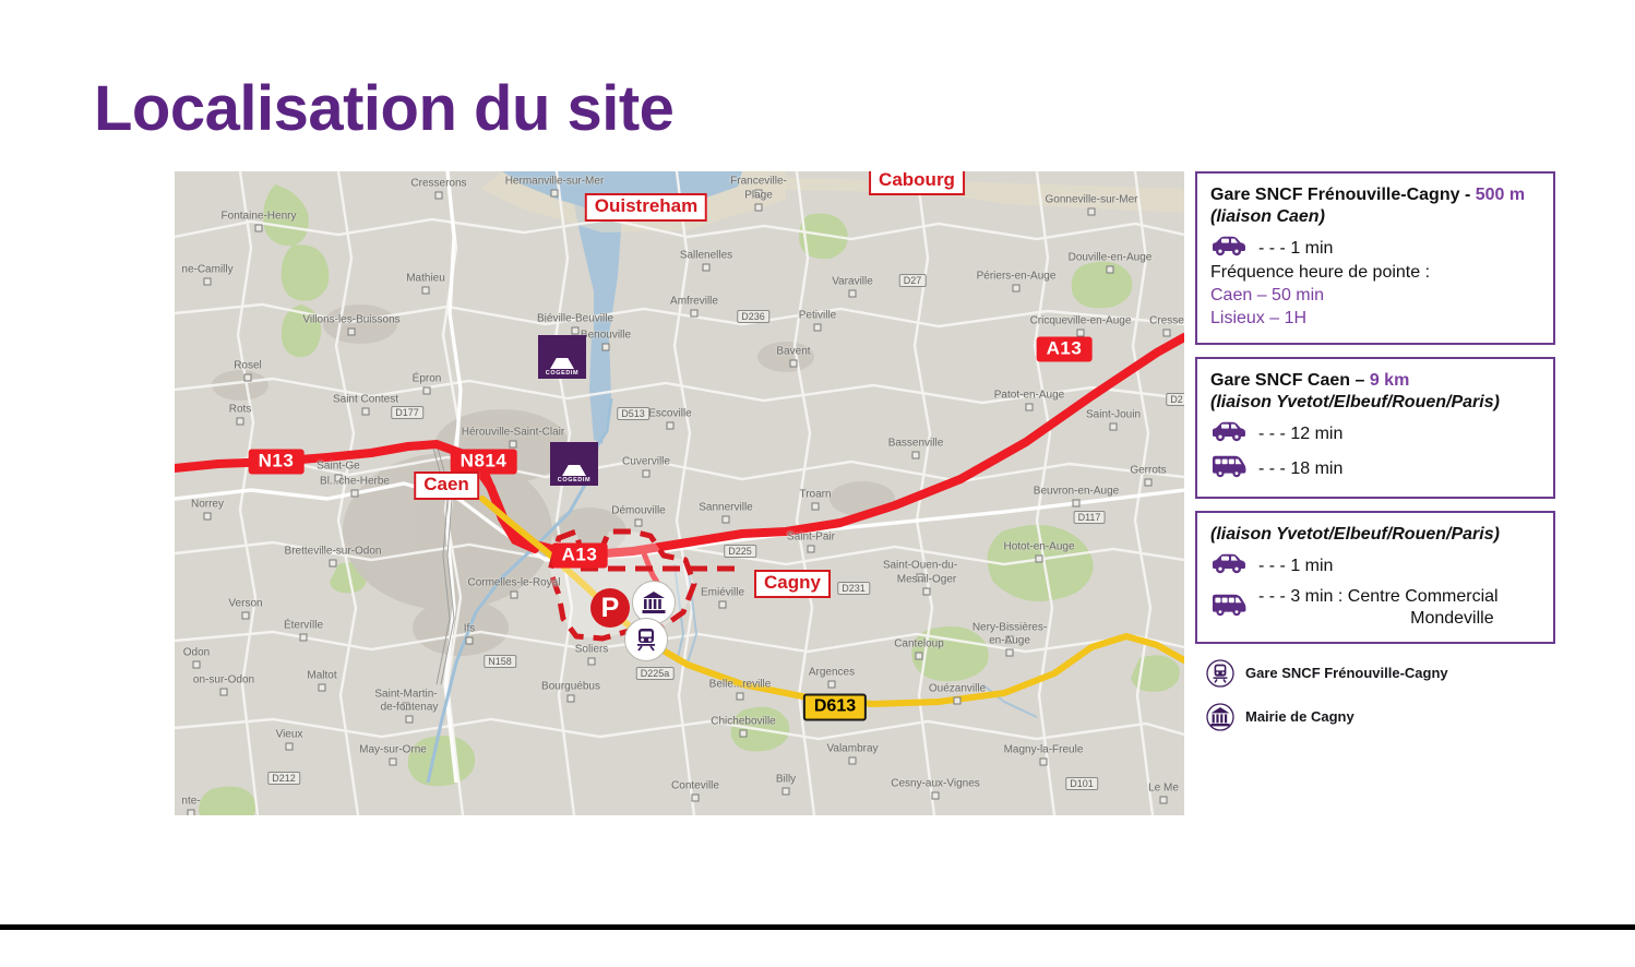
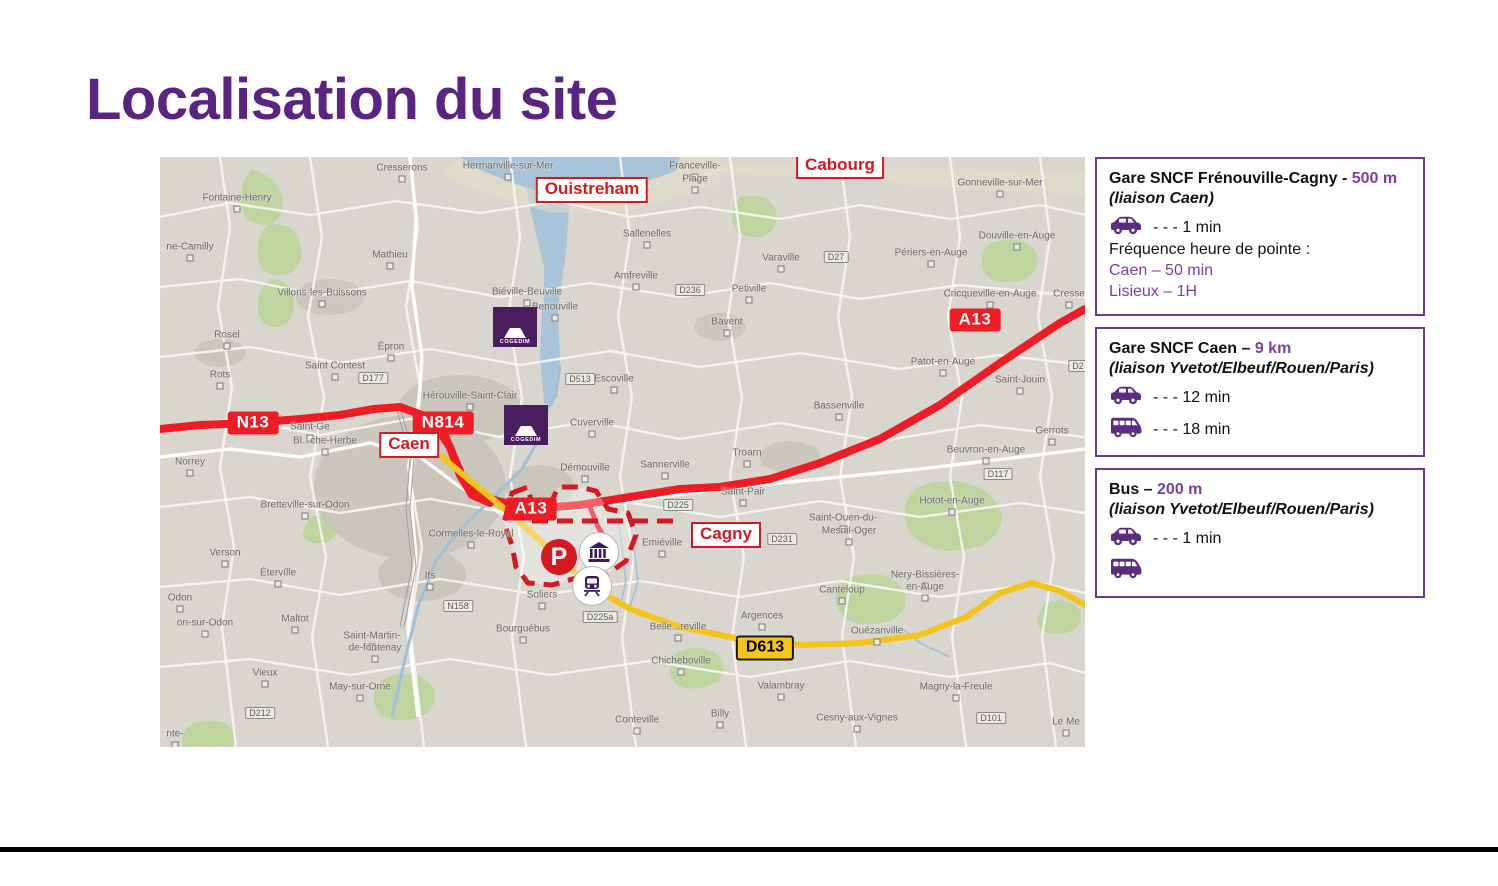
  Localisation du site
  Cresserons
  Hermanville-sur-Mer
  Franceville-
  Plage
  Gonneville-sur-Mer
  Fontaine-Henry
  Mathieu
  Sallenelles
  Douville-en-Auge
  ne-Camilly
  Amfreville
  Varaville
  Périers-en-Auge
  Villons-les-Buissons
  Biéville-Beuville
  Petiville
  Cricqueville-en-Auge
  Cresse
  enouville
  Rosel
  Épron
  Bavent
  Saint Contest
  Patot-en-Auge
  Rots
  Escoville
  Saint-Jouin
  Hérouville-Saint-Clair
  Bassenville
  Cuverville
  Gerrots
  Saint-Ge
  Bl...che-Herbe
  Beuvron-en-Auge
  Démouville
  Sannerville
  Troarn
  Norrey
  Bretteville-sur-Odon
  Saint-Pair
  Hotot-en-Auge
  Saint-Ouen-du-
  Mesnil-Oger
  Cormelles-le-Royal
  Emiéville
  Verson
  Étervílle
  Ifs
  Nery-Bissières-
  en-Auge
  Canteloup
  Soliers
  Odon
  on-sur-Odon
  Maltot
  Bourguébus
  Argences
  Saint-Martin-
  de-fontenay
  Belle...reville
  Ouézanville
  Chicheboville
  Vieux
  May-sur-Orne
  Valambray
  Magny-la-Freule
  Billy
  Conteville
  Cesny-aux-Vignes
  Le Me
  nte-
  D27
  D236
  D513
  D177
  D225
  D231
  D117
  D225a
  N158
  D212
  D101
  D2
  N13
  N814
  A13
  A13
  D613
  Ouistreham
  Cabourg
  Caen
  Cagny
  P
  Gare SNCF Frénouville-Cagny - 500 m
  (liaison Caen)
  - - - 1 min
  Fréquence heure de pointe :
  Caen – 50 min
  Lisieux – 1H
  Gare SNCF Caen – 9 km
  (liaison Yvetot/Elbeuf/Rouen/Paris)
  - - - 12 min
  - - - 18 min
+ Bus – 200 m
  (liaison Yvetot/Elbeuf/Rouen/Paris)
  - - - 1 min
- - - - 3 min : Centre Commercial
- Mondeville
- Gare SNCF Frénouville-Cagny
- Mairie de Cagny
